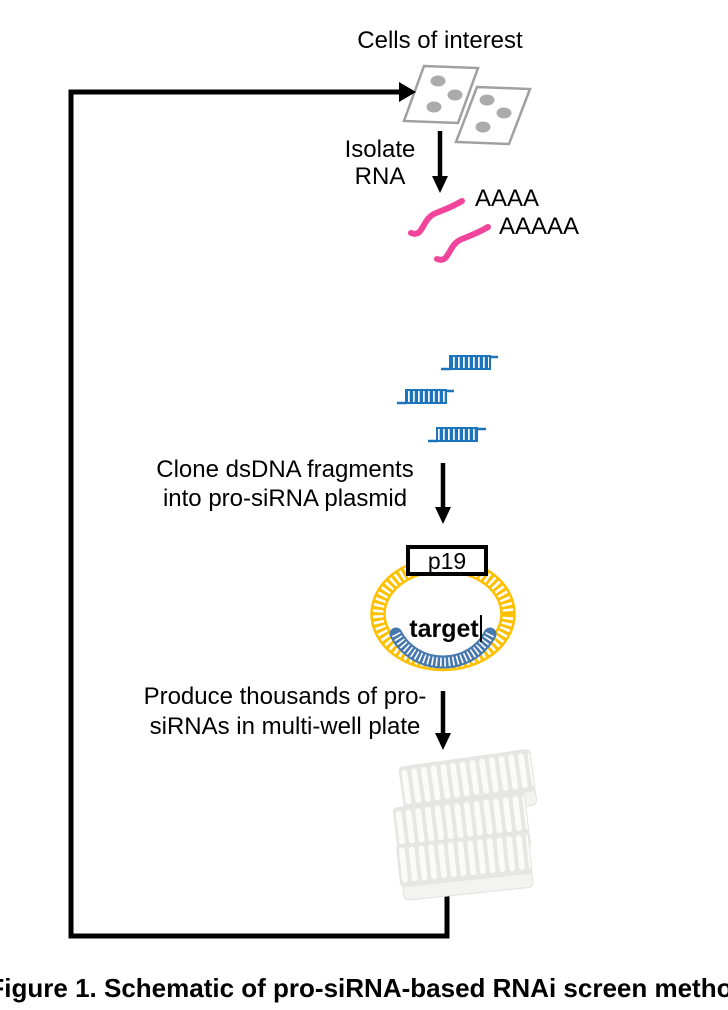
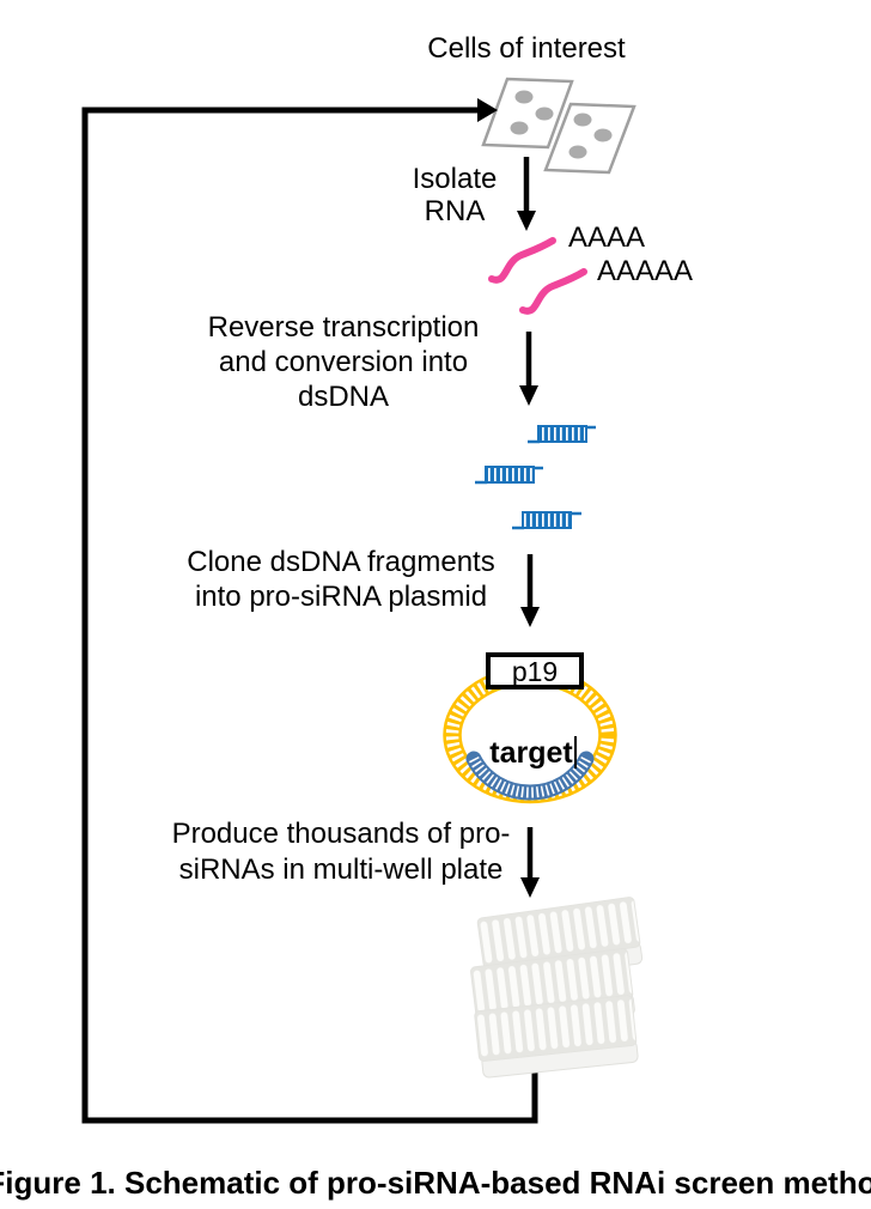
  Cells of interest
  Isolate
  RNA
  AAAA
  AAAAA
+ Reverse transcription
+ and conversion into
+ dsDNA
  Clone dsDNA fragments
  into pro-siRNA plasmid
  p19
  target
  Produce thousands of pro-
  siRNAs in multi-well plate
  igure 1. Schematic of pro-siRNA-based RNAi screen metho
